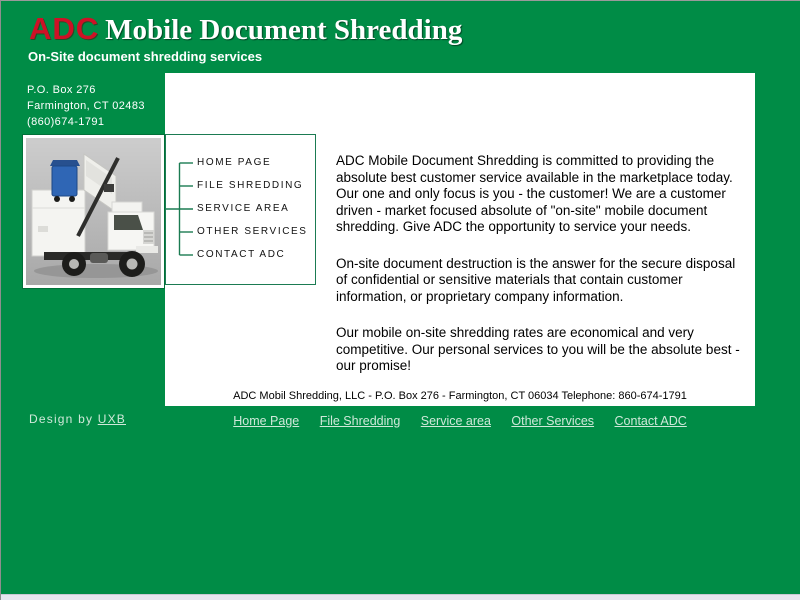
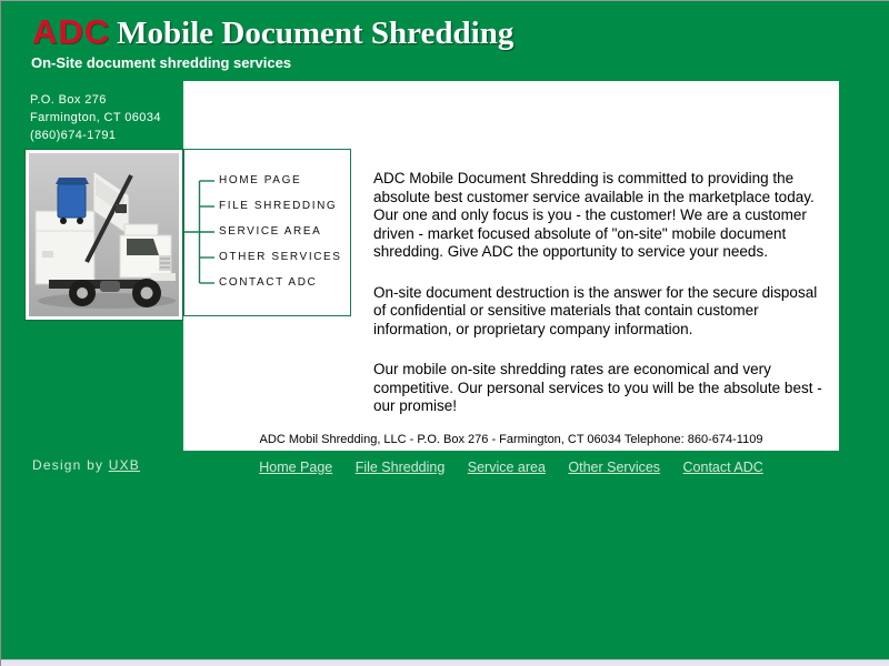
  ADC Mobile Document Shredding
  On-Site document shredding services
  P.O. Box 276
- Farmington, CT 02483
+ Farmington, CT 06034
  (860)674-1791
  HOME PAGE
  FILE SHREDDING
  SERVICE AREA
  OTHER SERVICES
  CONTACT ADC
  ADC Mobile Document Shredding is committed to providing the absolute best customer service available in the marketplace today. Our one and only focus is you - the customer! We are a customer driven - market focused absolute of "on-site" mobile document shredding. Give ADC the opportunity to service your needs.
  On-site document destruction is the answer for the secure disposal of confidential or sensitive materials that contain customer information, or proprietary company information.
  Our mobile on-site shredding rates are economical and very competitive. Our personal services to you will be the absolute best - our promise!
- ADC Mobil Shredding, LLC - P.O. Box 276 - Farmington, CT 06034 Telephone: 860-674-1791
+ ADC Mobil Shredding, LLC - P.O. Box 276 - Farmington, CT 06034 Telephone: 860-674-1109
  Design by UXB
  Home Page File Shredding Service area Other Services Contact ADC
